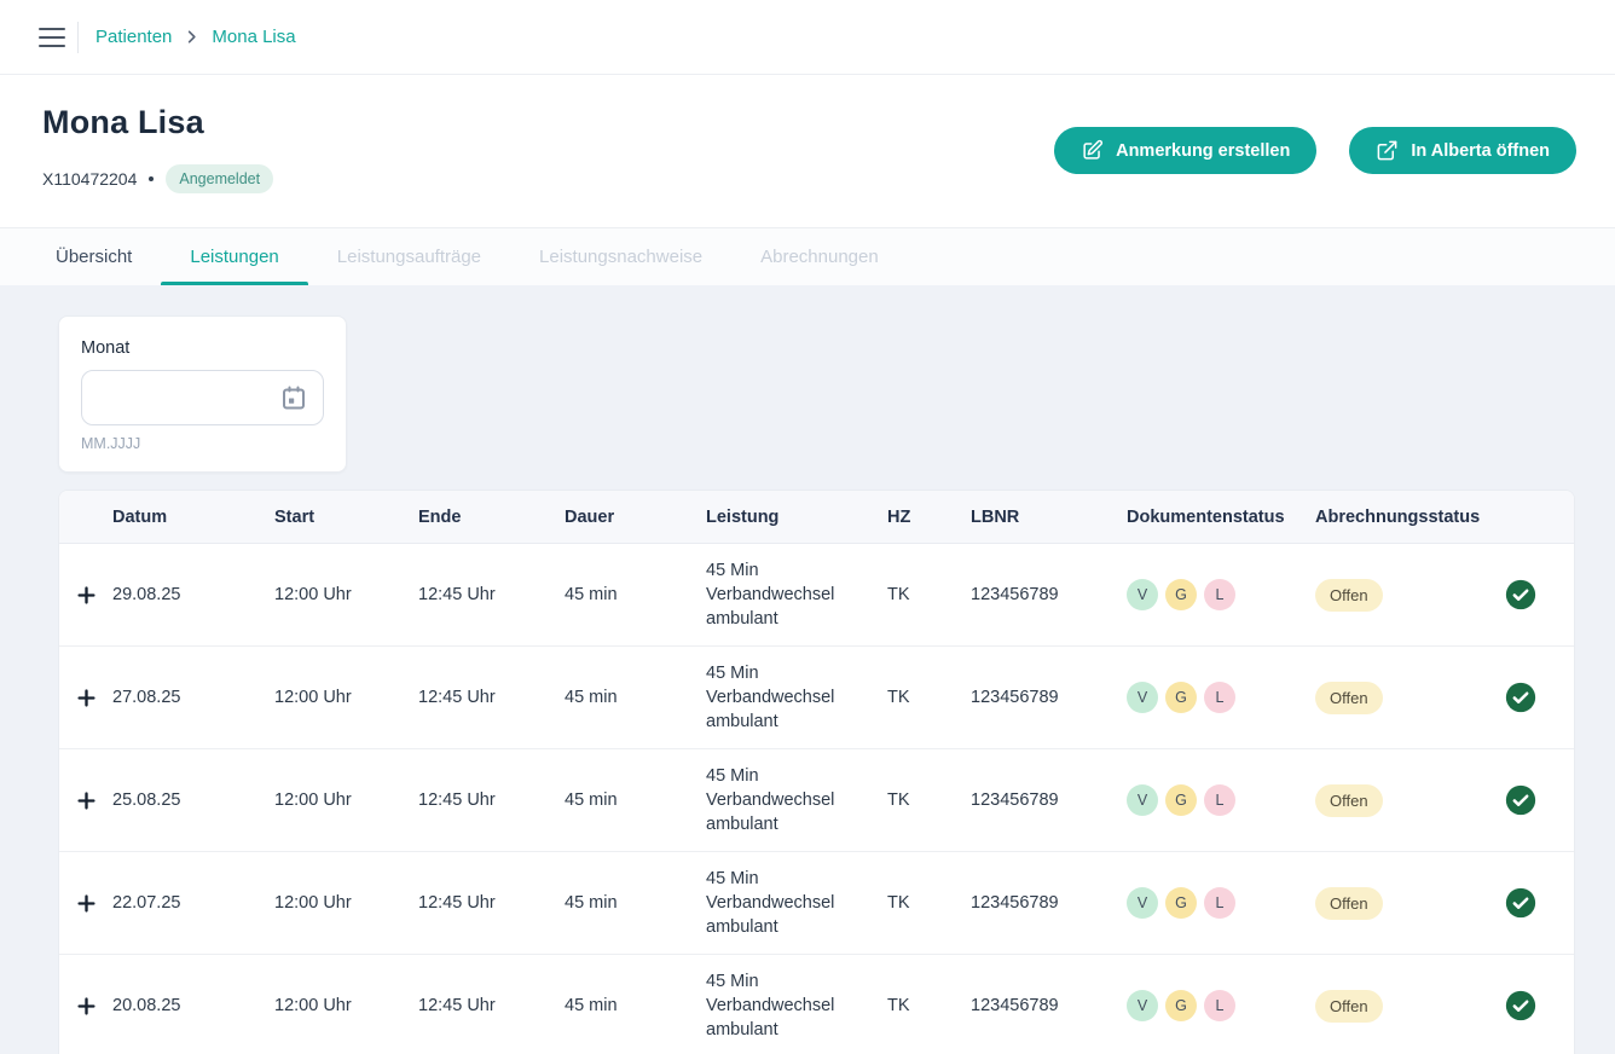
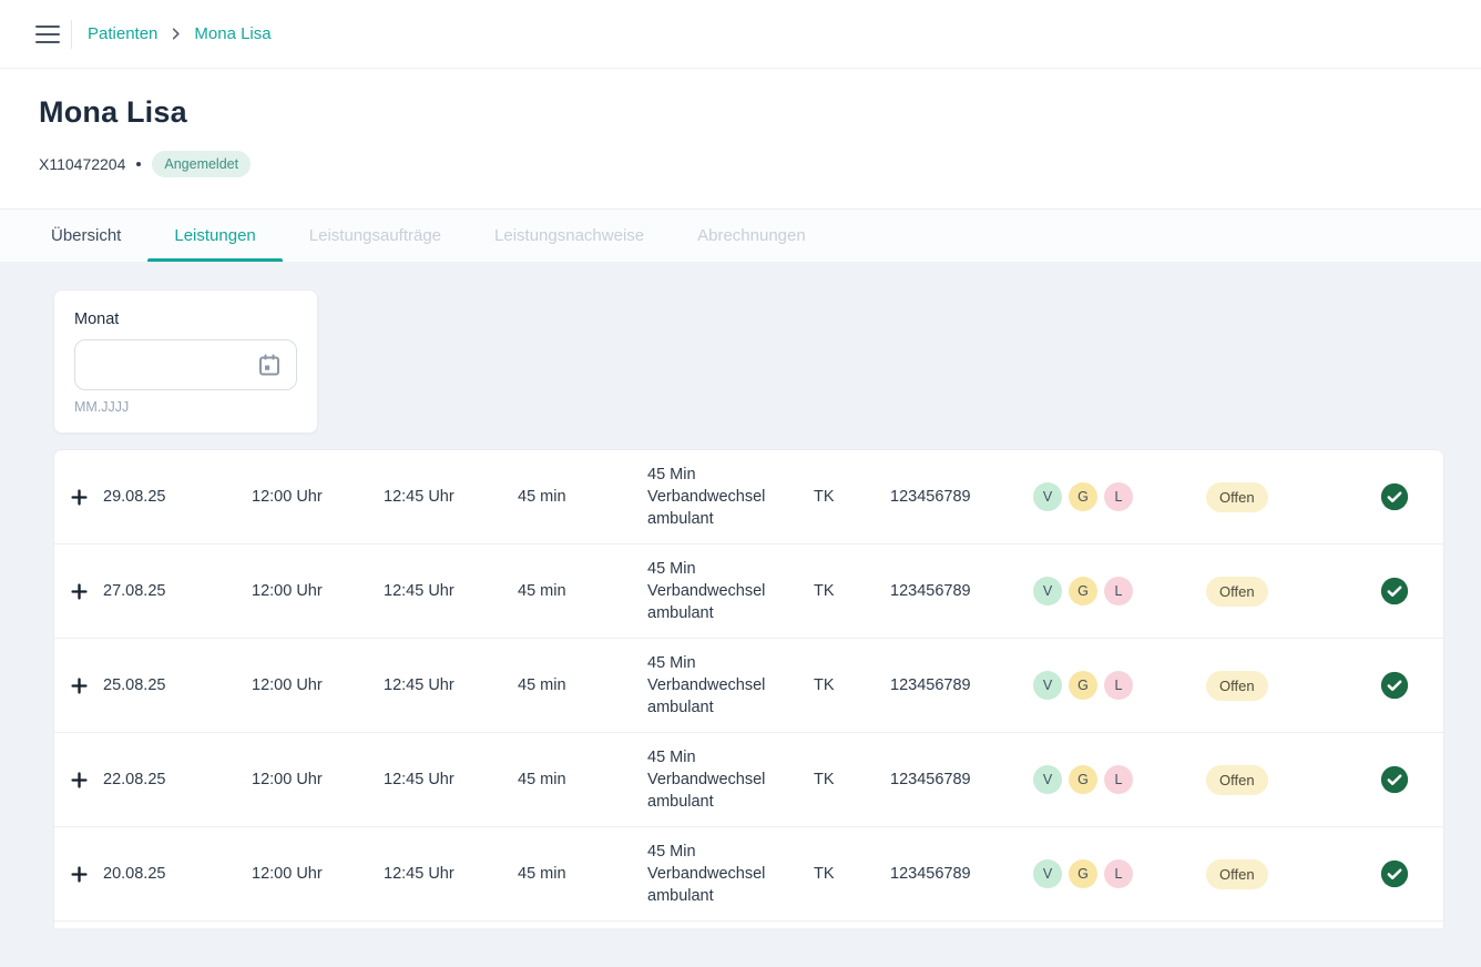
  Patienten
  Mona Lisa
  Mona Lisa
  X110472204
  Angemeldet
- Anmerkung erstellen
- In Alberta öffnen
  Übersicht
  Leistungen
  Leistungsaufträge
  Leistungsnachweise
  Abrechnungen
  Monat
  MM.JJJJ
- Datum
- Start
- Ende
- Dauer
- Leistung
- HZ
- LBNR
- Dokumentenstatus
- Abrechnungsstatus
  29.08.25
  12:00 Uhr
  12:45 Uhr
  45 min
  45 Min Verbandwechsel ambulant
  TK
  123456789
  V
  G
  L
  Offen
  27.08.25
  12:00 Uhr
  12:45 Uhr
  45 min
  45 Min Verbandwechsel ambulant
  TK
  123456789
  V
  G
  L
  Offen
  25.08.25
  12:00 Uhr
  12:45 Uhr
  45 min
  45 Min Verbandwechsel ambulant
  TK
  123456789
  V
  G
  L
  Offen
- 22.07.25
+ 22.08.25
  12:00 Uhr
  12:45 Uhr
  45 min
  45 Min Verbandwechsel ambulant
  TK
  123456789
  V
  G
  L
  Offen
  20.08.25
  12:00 Uhr
  12:45 Uhr
  45 min
  45 Min Verbandwechsel ambulant
  TK
  123456789
  V
  G
  L
  Offen
